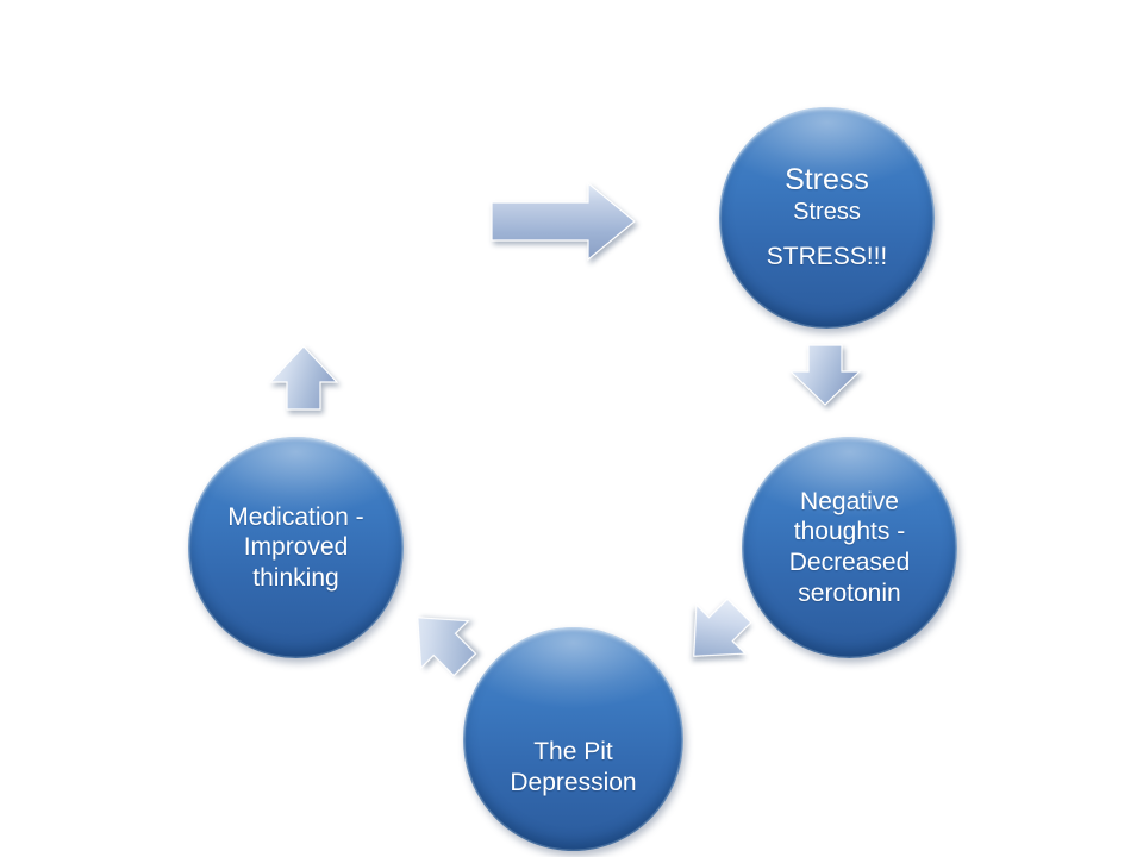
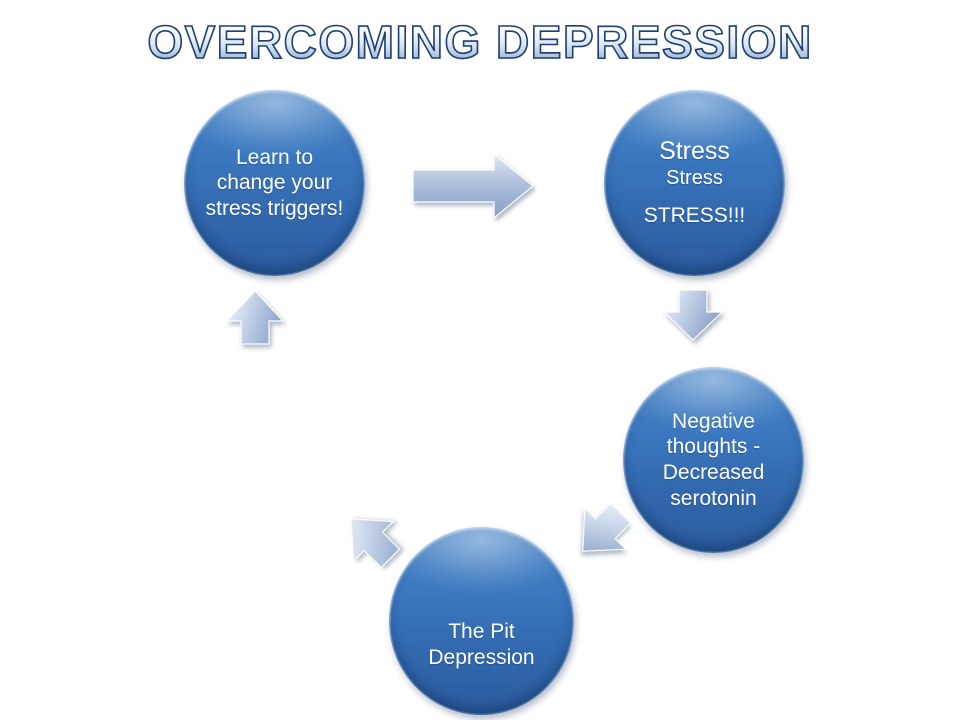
+ OVERCOMING DEPRESSION
+ Learn to change your stress triggers!
  Stress
  Stress
  STRESS!!!
  Negative thoughts - Decreased serotonin
  The Pit Depression
- Medication - Improved thinking
